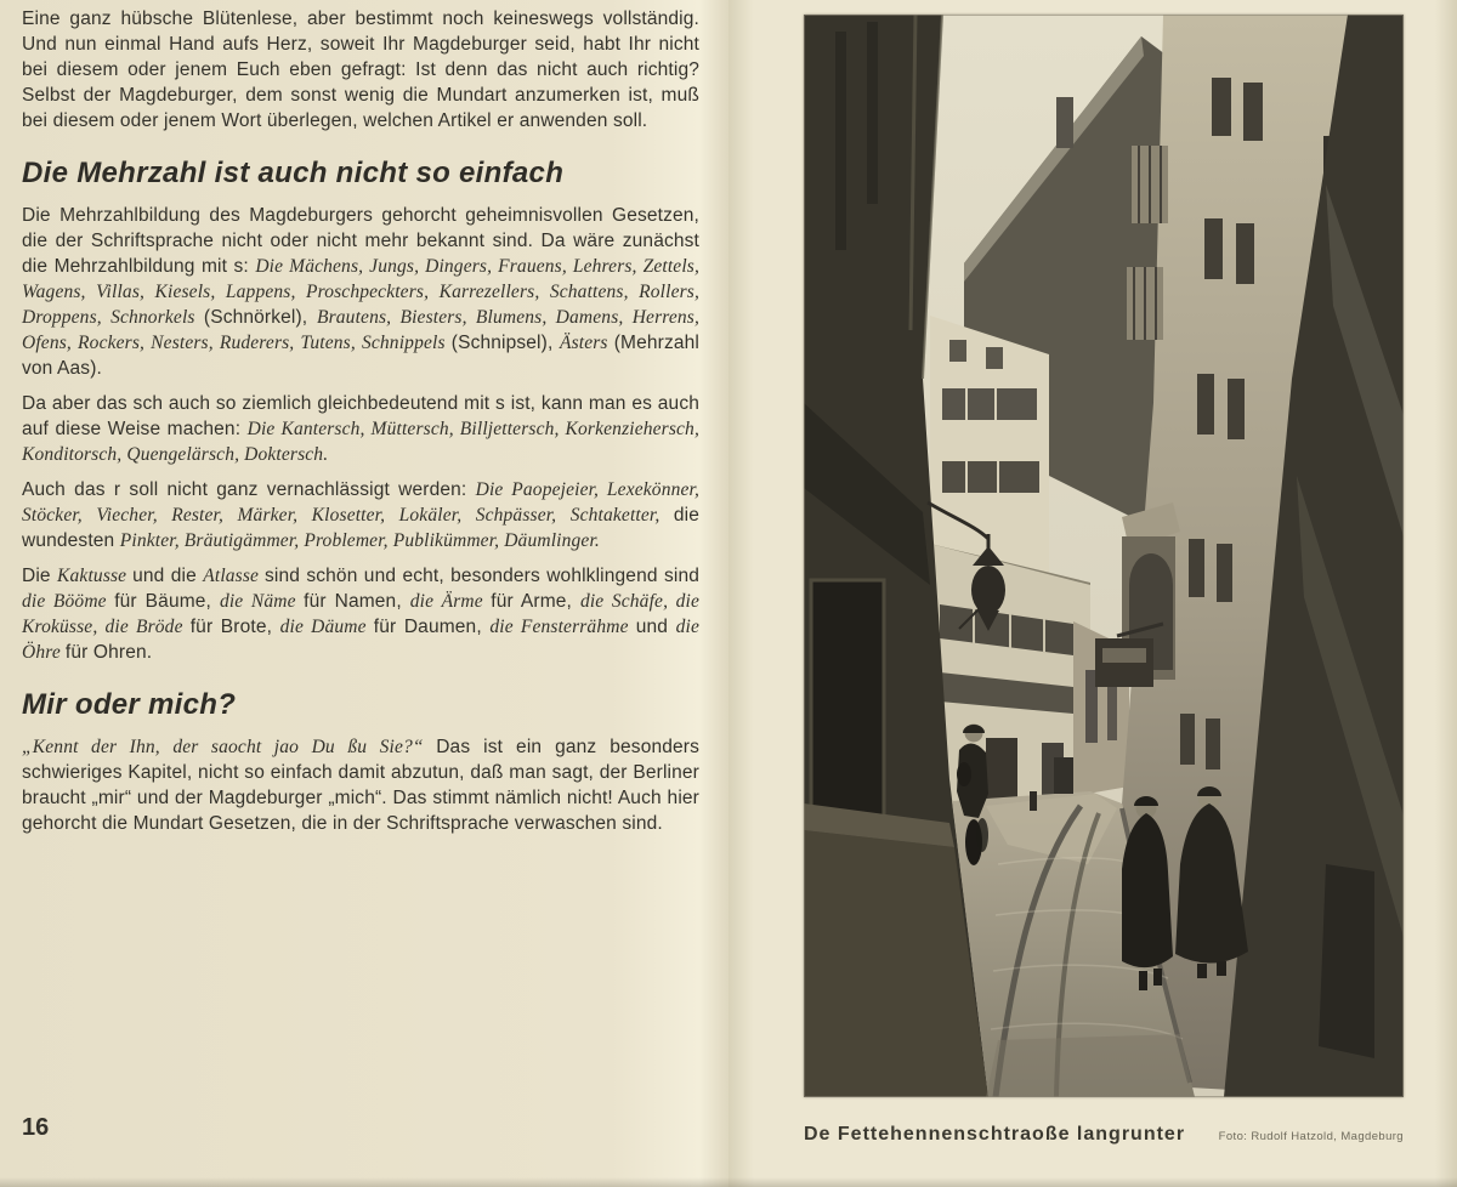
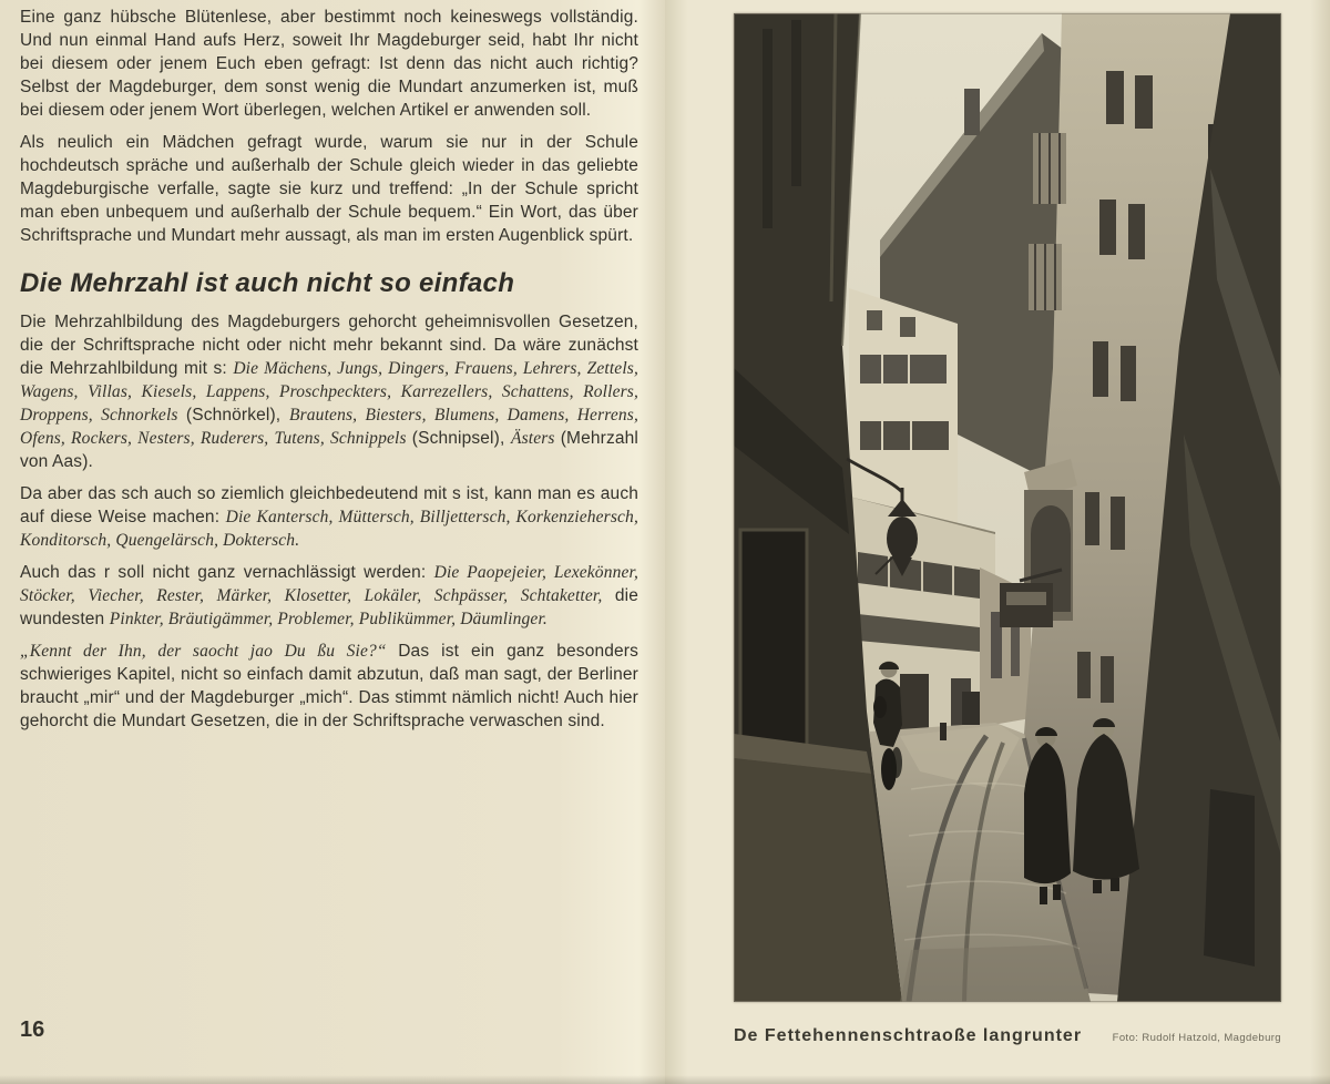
  Eine ganz hübsche Blütenlese, aber bestimmt noch keineswegs vollständig. Und nun einmal Hand aufs Herz, soweit Ihr Magdeburger seid, habt Ihr nicht bei diesem oder jenem Euch eben gefragt: Ist denn das nicht auch richtig? Selbst der Magdeburger, dem sonst wenig die Mundart anzumerken ist, muß bei diesem oder jenem Wort überlegen, welchen Artikel er anwenden soll.
+ Als neulich ein Mädchen gefragt wurde, warum sie nur in der Schule hochdeutsch spräche und außerhalb der Schule gleich wieder in das geliebte Magdeburgische verfalle, sagte sie kurz und treffend: „In der Schule spricht man eben unbequem und außerhalb der Schule bequem.“ Ein Wort, das über Schriftsprache und Mundart mehr aussagt, als man im ersten Augenblick spürt.
  Die Mehrzahl ist auch nicht so einfach
  Die Mehrzahlbildung des Magdeburgers gehorcht geheimnisvollen Gesetzen, die der Schriftsprache nicht oder nicht mehr bekannt sind. Da wäre zunächst die Mehrzahlbildung mit s: Die Mächens, Jungs, Dingers, Frauens, Lehrers, Zettels, Wagens, Villas, Kiesels, Lappens, Proschpeckters, Karrezellers, Schattens, Rollers, Droppens, Schnorkels (Schnörkel), Brautens, Biesters, Blumens, Damens, Herrens, Ofens, Rockers, Nesters, Ruderers, Tutens, Schnippels (Schnipsel), Ästers (Mehrzahl von Aas).
  Da aber das sch auch so ziemlich gleichbedeutend mit s ist, kann man es auch auf diese Weise machen: Die Kantersch, Müttersch, Billjettersch, Korkenziehersch, Konditorsch, Quengelärsch, Doktersch.
  Auch das r soll nicht ganz vernachlässigt werden: Die Paopejeier, Lexekönner, Stöcker, Viecher, Rester, Märker, Klosetter, Lokäler, Schpässer, Schtaketter, die wundesten Pinkter, Bräutigämmer, Problemer, Publikümmer, Däumlinger.
- Die Kaktusse und die Atlasse sind schön und echt, besonders wohlklingend sind die Bööme für Bäume, die Näme für Namen, die Ärme für Arme, die Schäfe, die Kroküsse, die Bröde für Brote, die Däume für Daumen, die Fensterrähme und die Öhre für Ohren.
- Mir oder mich?
  „Kennt der Ihn, der saocht jao Du ßu Sie?“ Das ist ein ganz besonders schwieriges Kapitel, nicht so einfach damit abzutun, daß man sagt, der Berliner braucht „mir“ und der Magdeburger „mich“. Das stimmt nämlich nicht! Auch hier gehorcht die Mundart Gesetzen, die in der Schriftsprache verwaschen sind.
  16
  De Fettehennenschtraoße langrunter
  Foto: Rudolf Hatzold, Magdeburg
